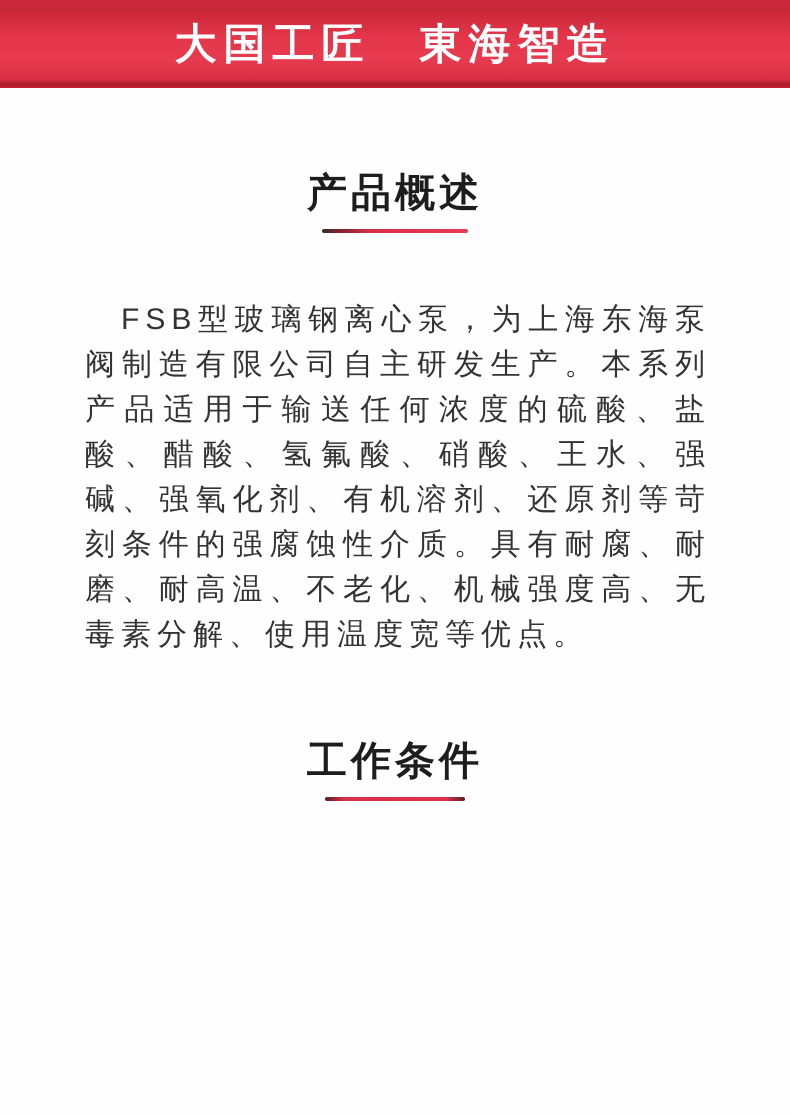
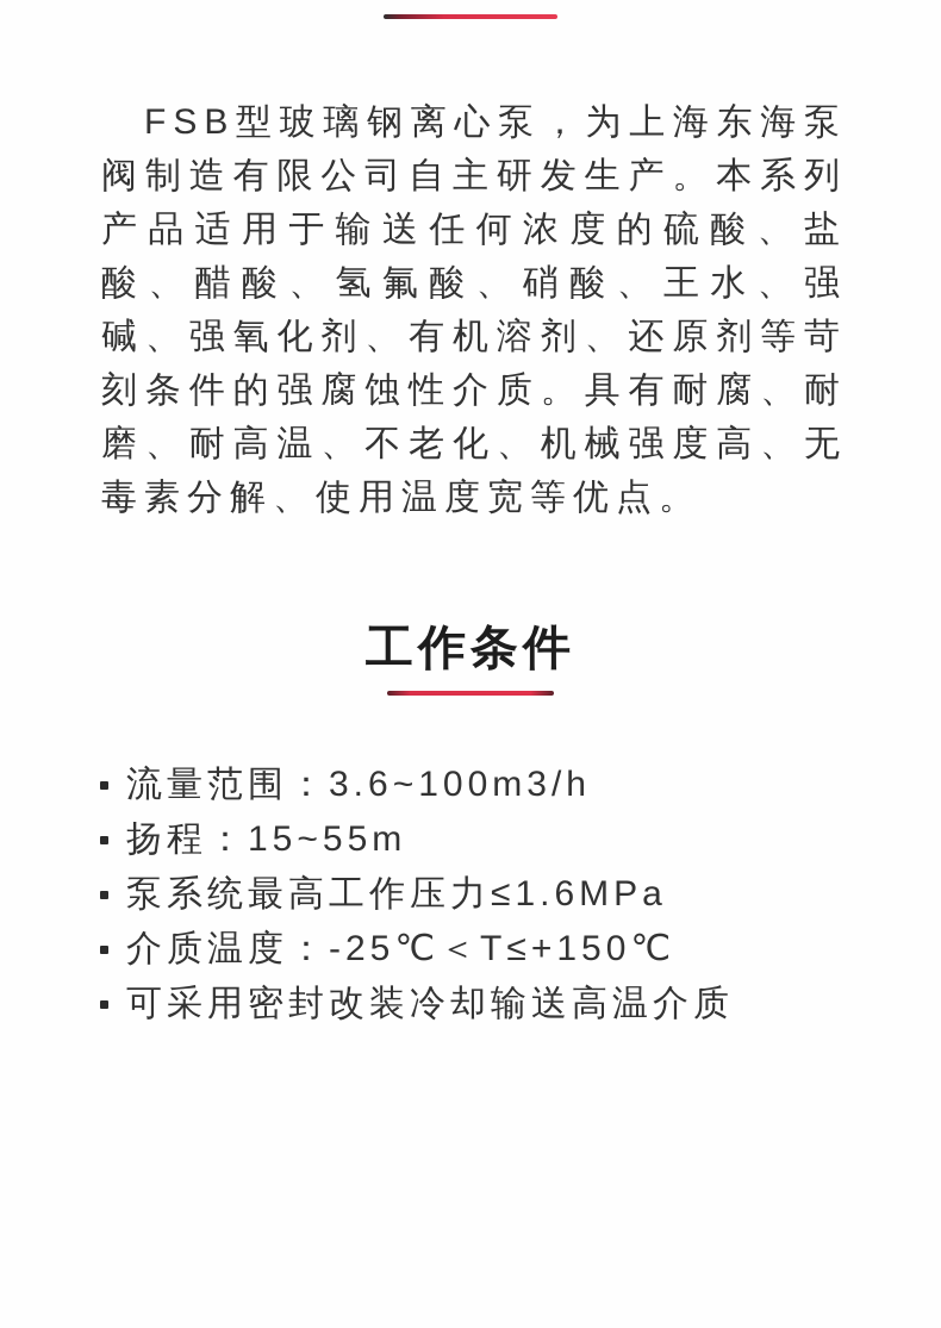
- 大国工匠 東海智造
- 产品概述
  FSB型玻璃钢离心泵，为上海东海泵阀制造有限公司自主研发生产。本系列产品适用于输送任何浓度的硫酸、盐酸、醋酸、氢氟酸、硝酸、王水、强碱、强氧化剂、有机溶剂、还原剂等苛刻条件的强腐蚀性介质。具有耐腐、耐磨、耐高温、不老化、机械强度高、无毒素分解、使用温度宽等优点。
  工作条件
+ 流量范围：3.6~100m3/h
+ 扬程：15~55m
+ 泵系统最高工作压力≤1.6MPa
+ 介质温度：-25℃＜T≤+150℃
+ 可采用密封改装冷却输送高温介质
